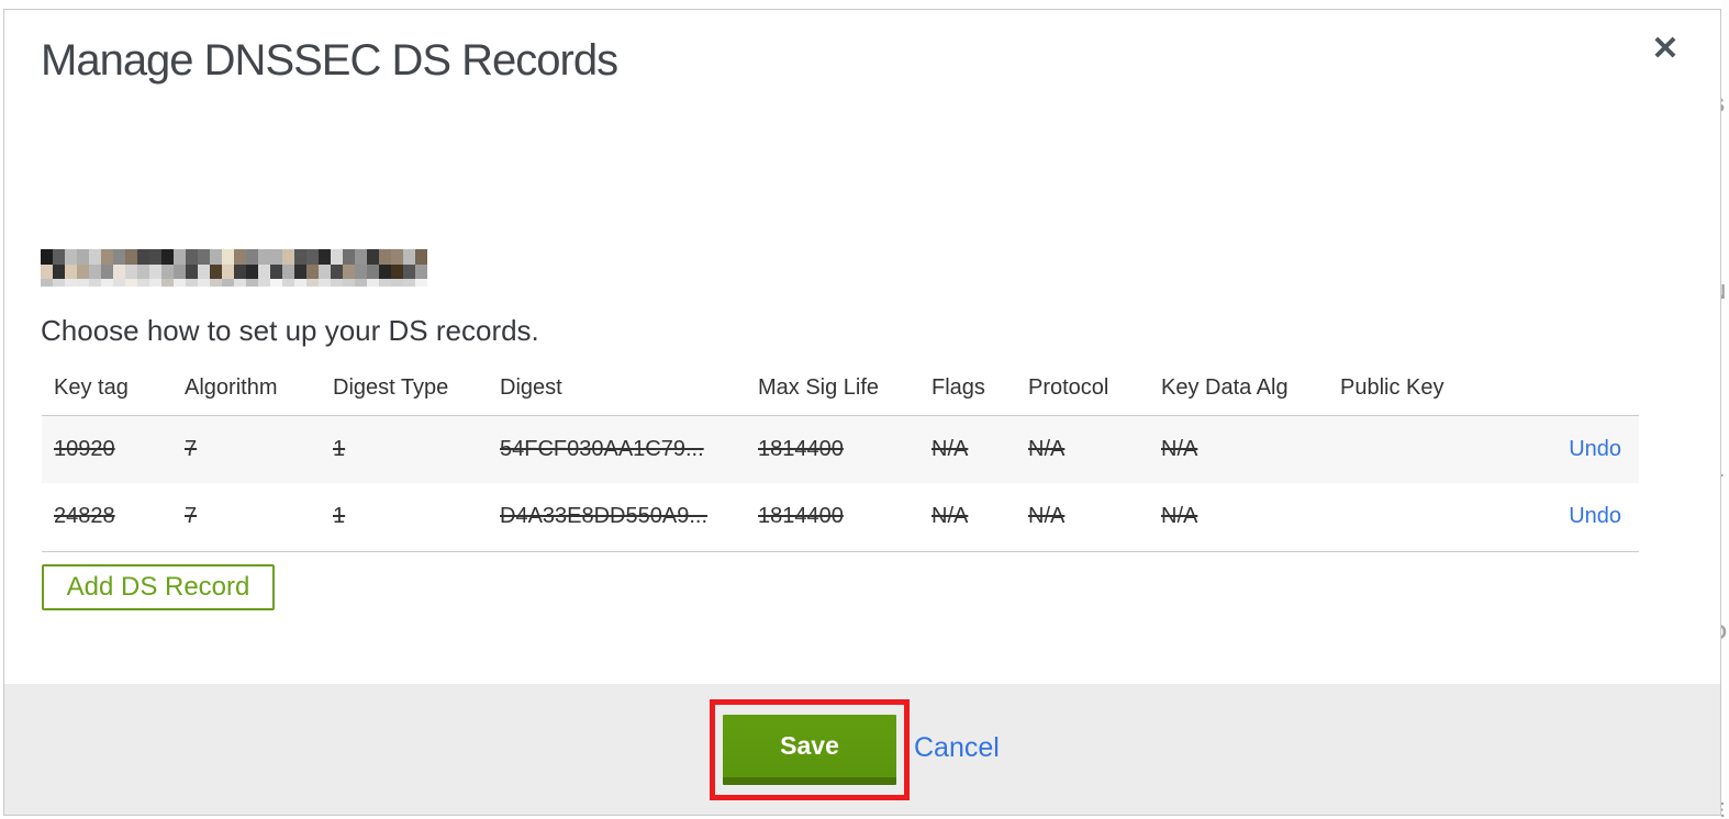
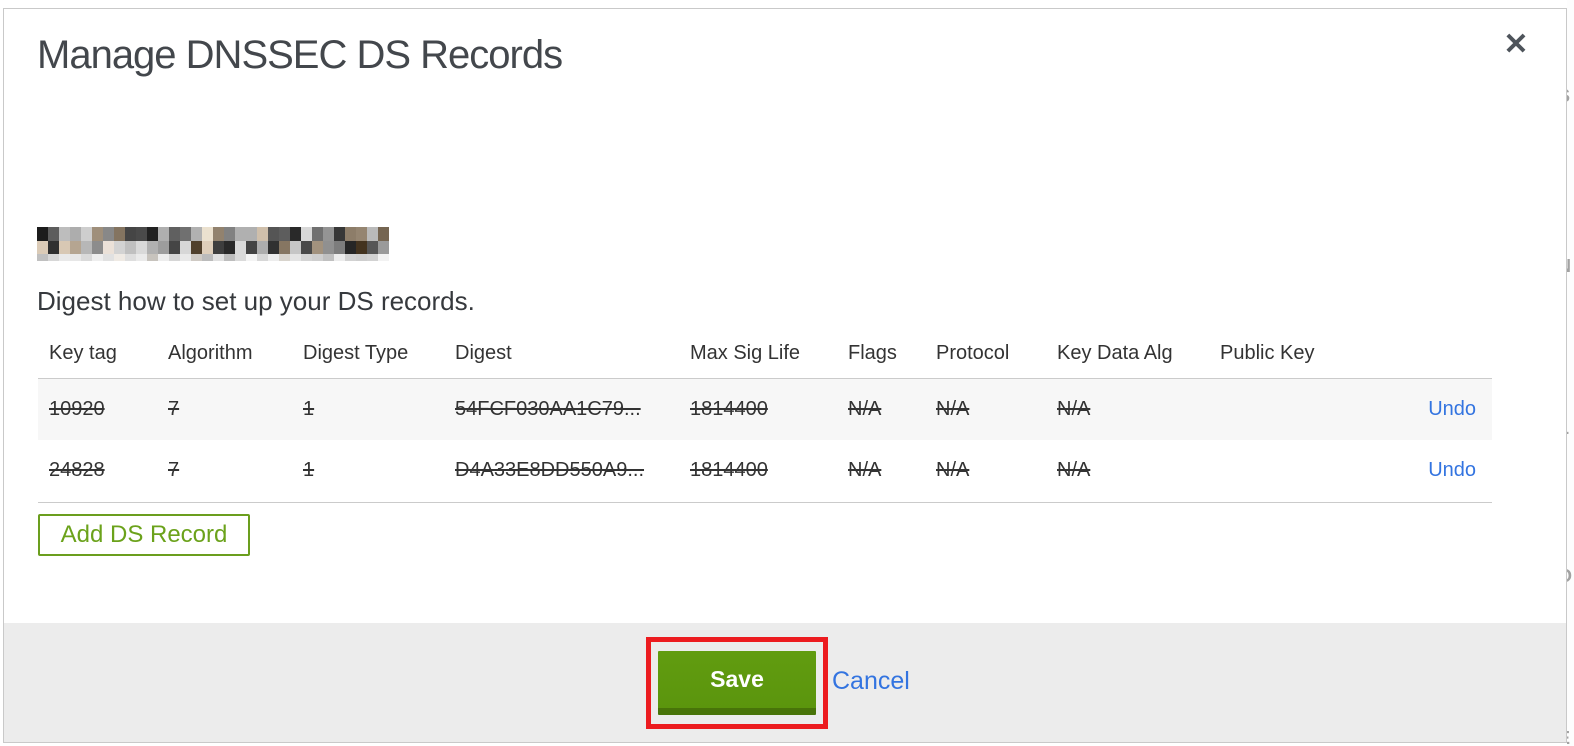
  Manage DNSSEC DS Records
  ✕
- Choose how to set up your DS records.
+ Digest how to set up your DS records.
  Key tag	Algorithm	Digest Type	Digest	Max Sig Life	Flags	Protocol	Key Data Alg	Public Key
  10920	7	1	54FCF030AA1C79...	1814400	N/A	N/A	N/A		Undo
  24828	7	1	D4A33E8DD550A9...	1814400	N/A	N/A	N/A		Undo
  Add DS Record
  Save
  Cancel
